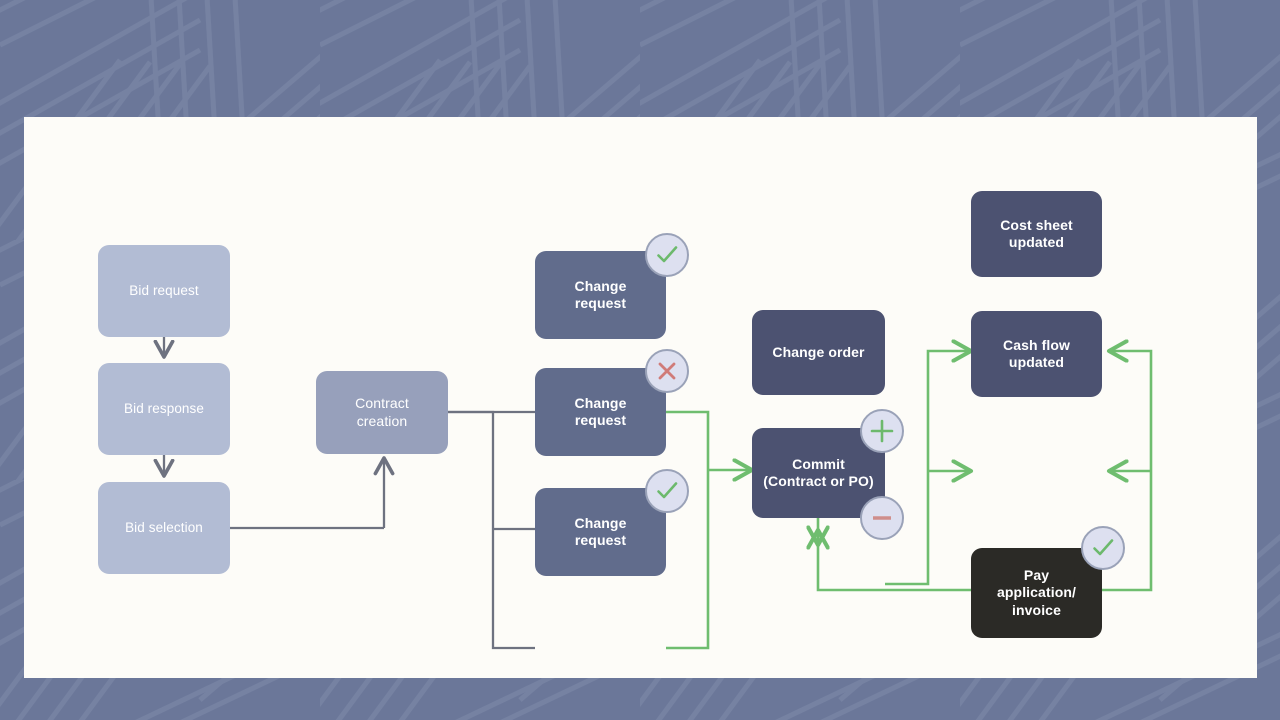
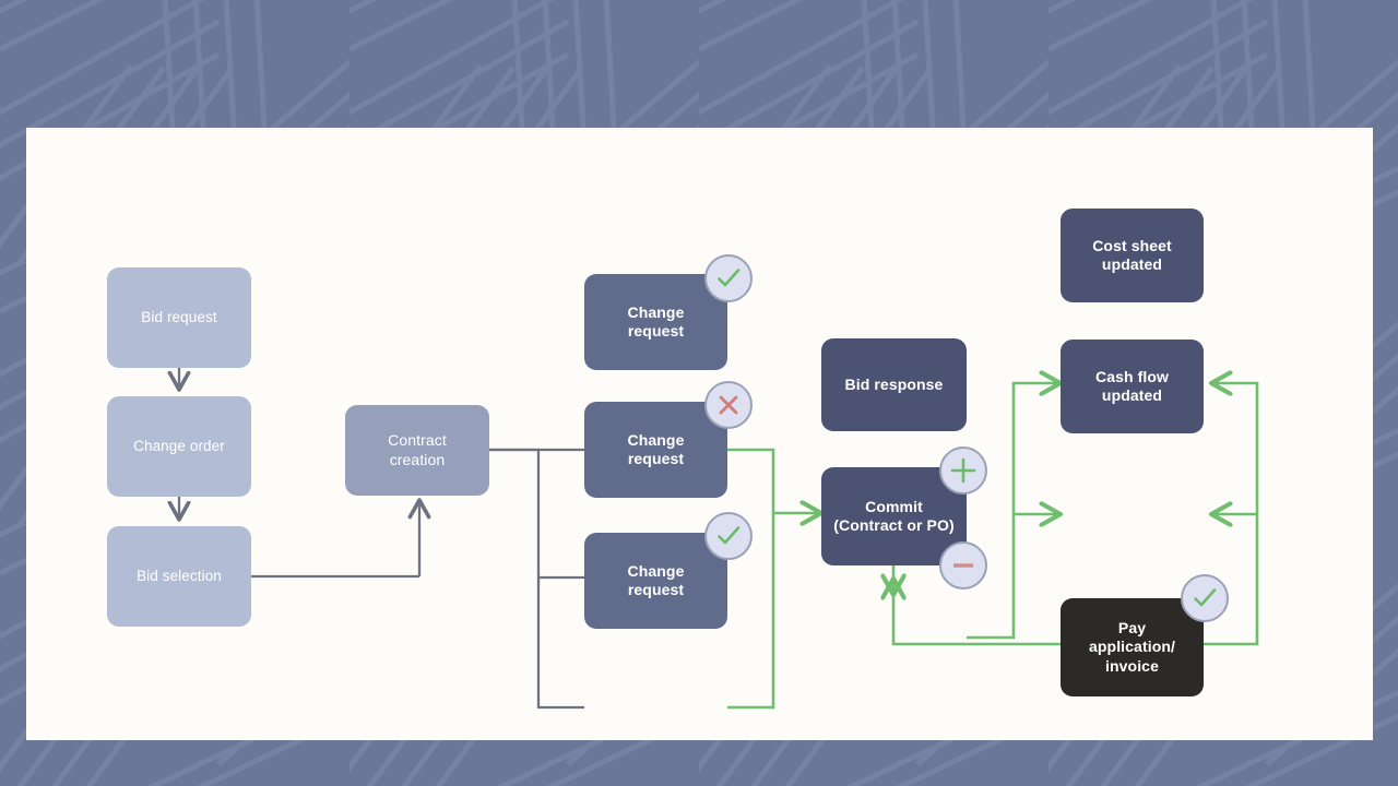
  Bid request
- Bid response
+ Change order
  Bid selection
  Contract
  creation
  Change
  request
  Change
  request
  Change
  request
- Change order
+ Bid response
  Commit
  (Contract or PO)
  Cost sheet
  updated
  Cash flow
  updated
  Pay
  application/
  invoice
